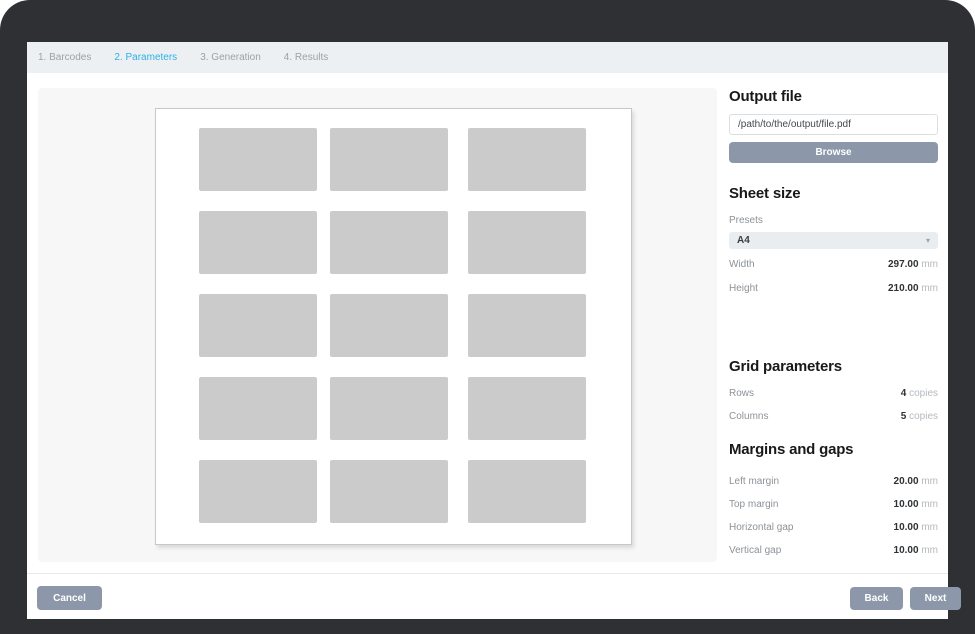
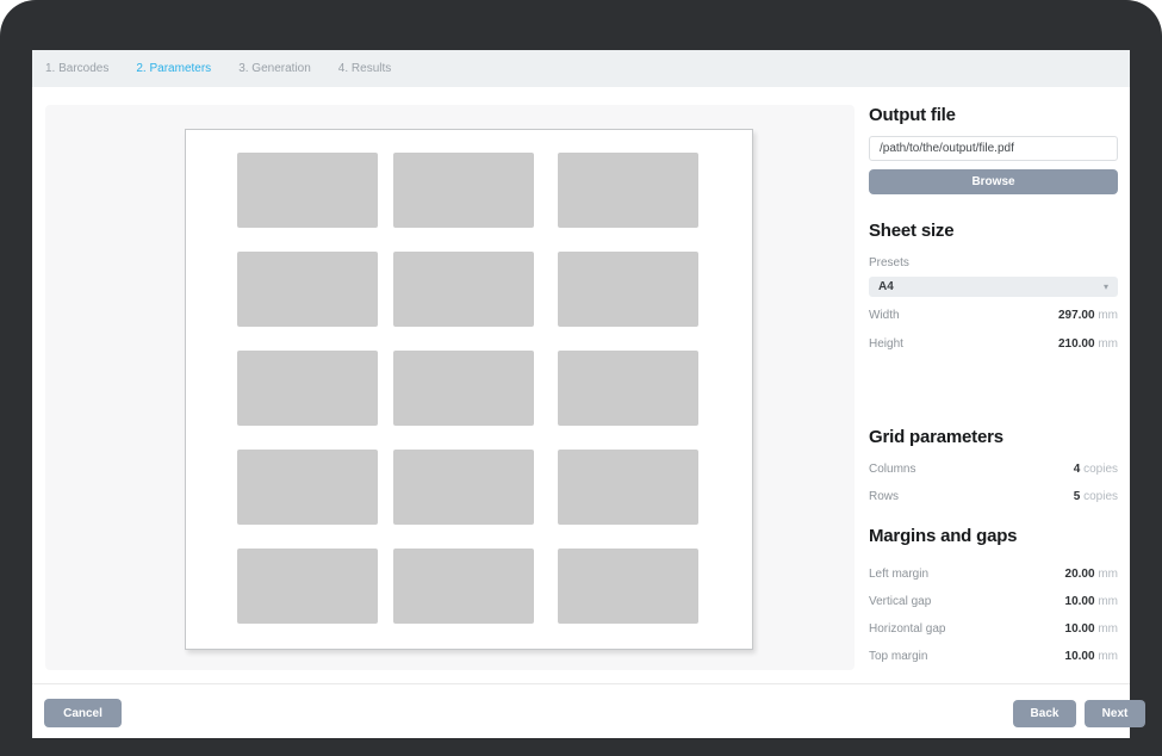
  1. Barcodes
  2. Parameters
  3. Generation
  4. Results
  Output file
  /path/to/the/output/file.pdf
  Browse
  Sheet size
  Presets
  A4
  ▾
  Width
  297.00 mm
  Height
  210.00 mm
  Grid parameters
- Rows
+ Columns
  4 copies
- Columns
+ Rows
  5 copies
  Margins and gaps
  Left margin
  20.00 mm
- Top margin
+ Vertical gap
  10.00 mm
  Horizontal gap
  10.00 mm
- Vertical gap
+ Top margin
  10.00 mm
  Cancel
  Back
  Next
